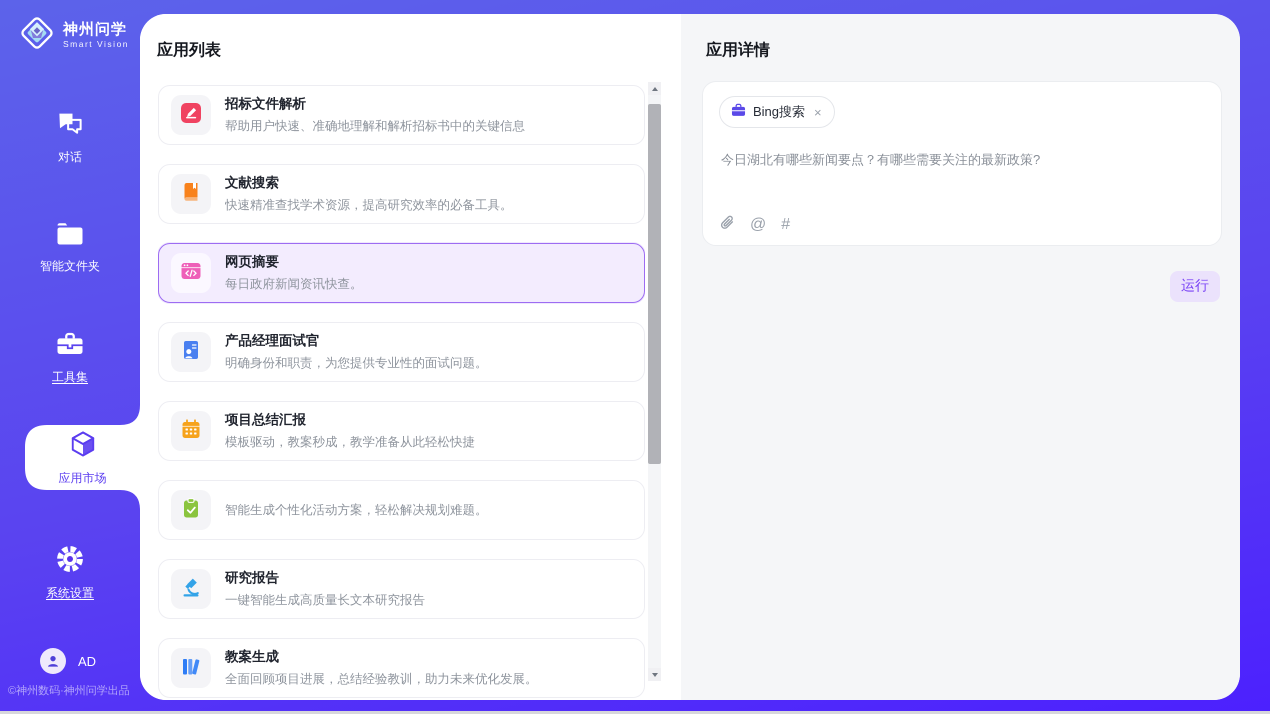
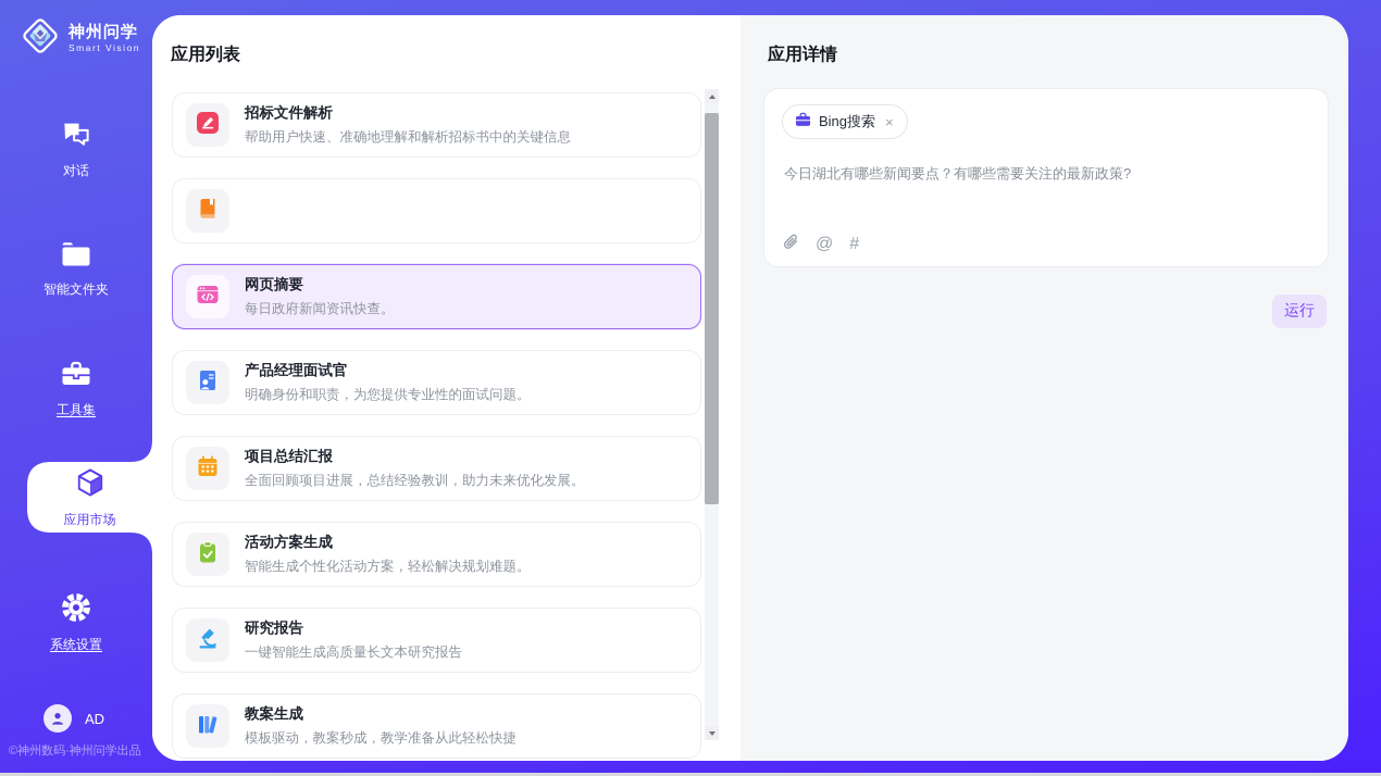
  神州问学
  Smart Vision
  对话
  智能文件夹
  工具集
  应用市场
  系统设置
  AD
  ©神州数码·神州问学出品
  应用列表
  招标文件解析
  帮助用户快速、准确地理解和解析招标书中的关键信息
- 文献搜索
- 快速精准查找学术资源，提高研究效率的必备工具。
  网页摘要
  每日政府新闻资讯快查。
  产品经理面试官
  明确身份和职责，为您提供专业性的面试问题。
  项目总结汇报
- 模板驱动，教案秒成，教学准备从此轻松快捷
+ 全面回顾项目进展，总结经验教训，助力未来优化发展。
+ 活动方案生成
  智能生成个性化活动方案，轻松解决规划难题。
  研究报告
  一键智能生成高质量长文本研究报告
  教案生成
- 全面回顾项目进展，总结经验教训，助力未来优化发展。
+ 模板驱动，教案秒成，教学准备从此轻松快捷
  应用详情
  Bing搜索
  ×
  今日湖北有哪些新闻要点？有哪些需要关注的最新政策?
  @
  #
  运行
